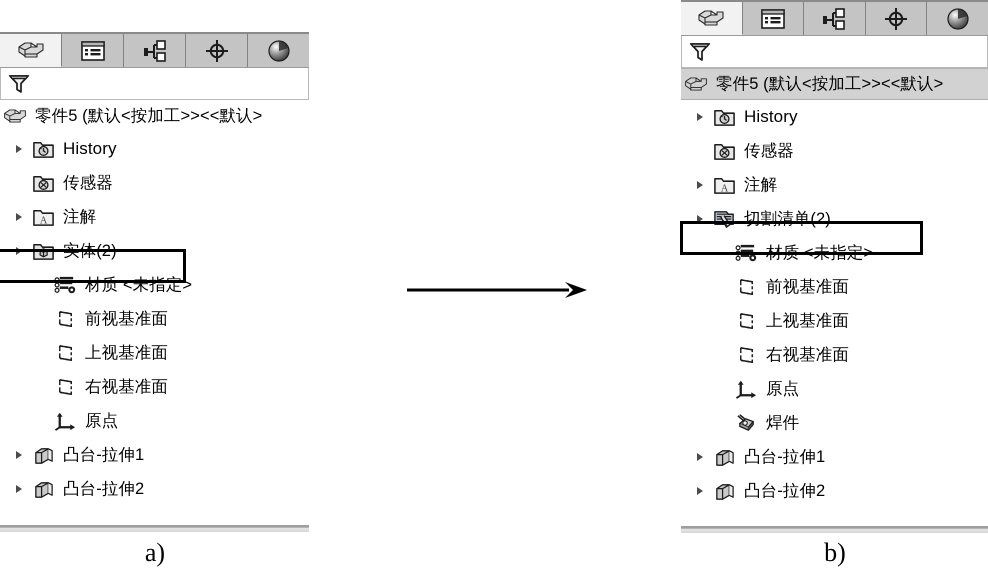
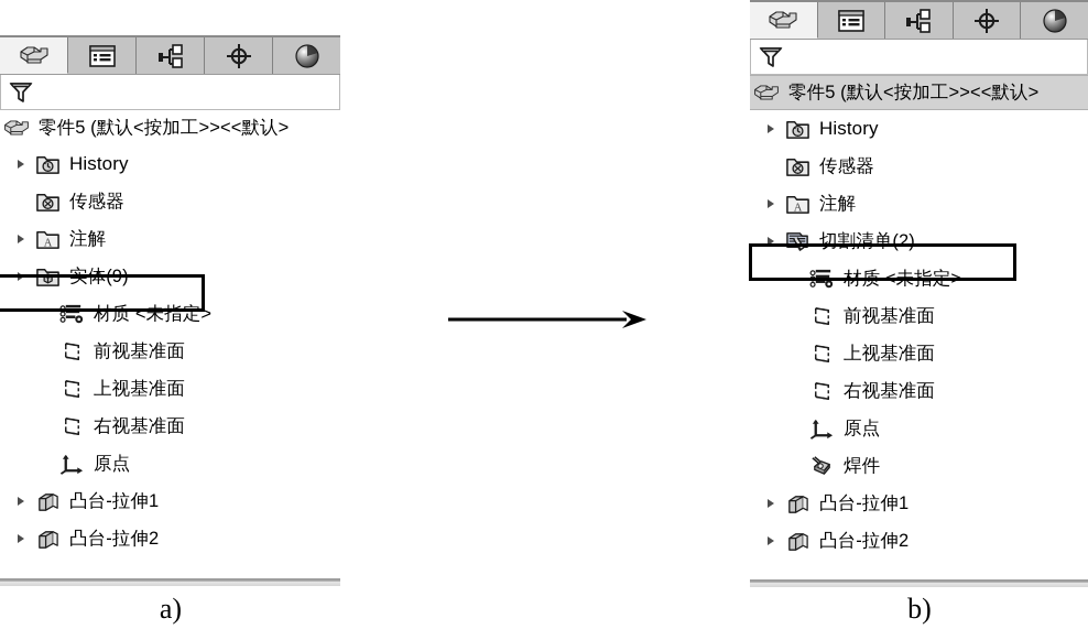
  零件5 (默认<按加工>><<默认>
  History
  传感器
  A
  注解
- 实体(2)
+ 实体(9)
  材质 <未指定>
  前视基准面
  上视基准面
  右视基准面
  原点
  凸台-拉伸1
  凸台-拉伸2
  零件5 (默认<按加工>><<默认>
  History
  传感器
  A
  注解
  切割清单(2)
  材质 <未指定>
  前视基准面
  上视基准面
  右视基准面
  原点
  焊件
  凸台-拉伸1
  凸台-拉伸2
  a)
  b)
